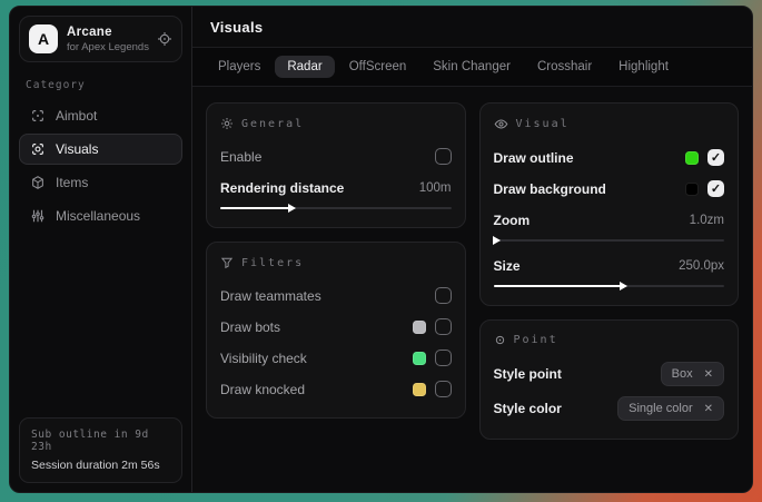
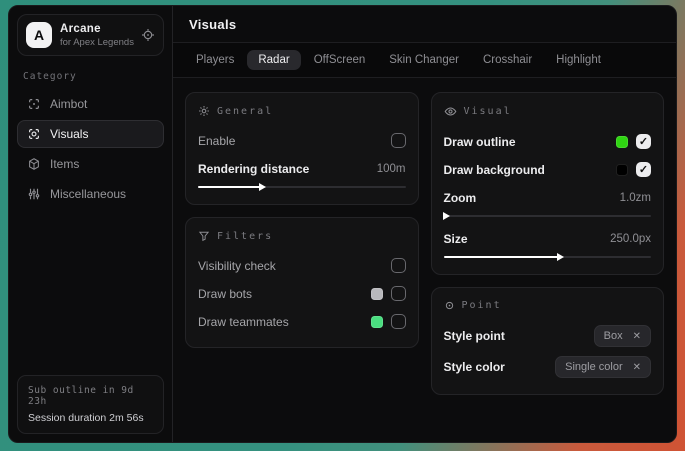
  A
  Arcane
  for Apex Legends
  Category
  Aimbot
  Visuals
  Items
  Miscellaneous
  Sub outline in 9d 23h
  Session duration 2m 56s
  Visuals
  Players
  Radar
  OffScreen
  Skin Changer
  Crosshair
  Highlight
  General
  Enable
  Rendering distance
  100m
  Filters
- Draw teammates
+ Visibility check
  Draw bots
- Visibility check
+ Draw teammates
- Draw knocked
  Visual
  Draw outline
  Draw background
  Zoom
  1.0zm
  Size
  250.0px
  Point
  Style point
  Box
  ✕
  Style color
  Single color
  ✕
